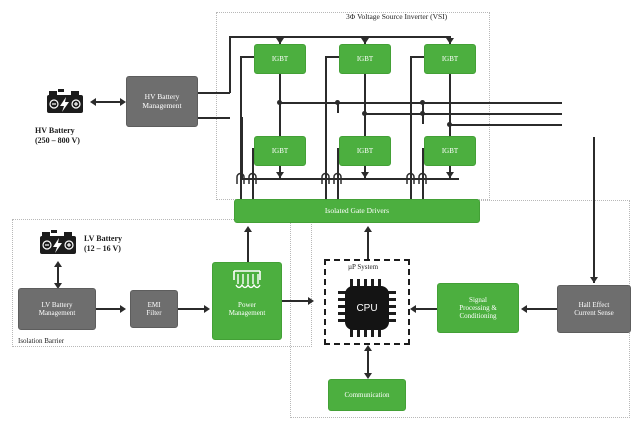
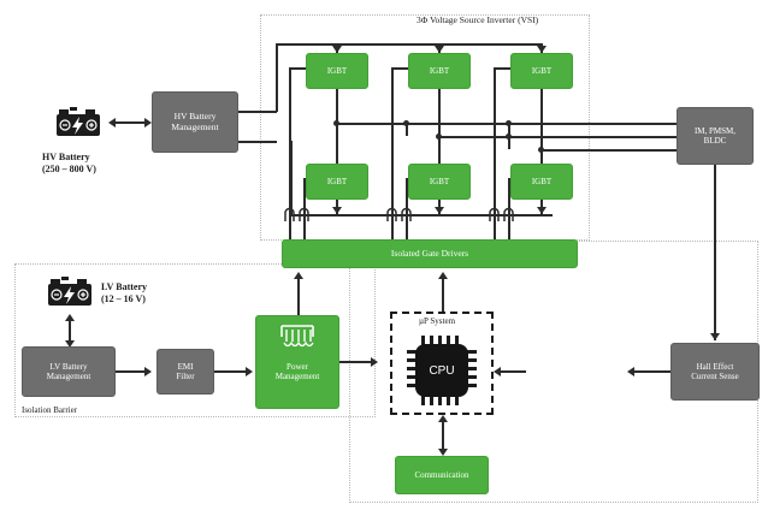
  3Φ Voltage Source Inverter (VSI)
  Isolation Barrier
  HV Battery
  (250 – 800 V)
  HV Battery
  Management
  IGBT
  IGBT
  IGBT
  IGBT
  IGBT
  IGBT
+ IM, PMSM,
+ BLDC
  Isolated Gate Drivers
  LV Battery
  (12 – 16 V)
  LV Battery
  Management
  EMI
  Filter
  Power
  Management
  µP System
  CPU
  Communication
  Hall Effect
  Current Sense
- Signal
- Processing &
- Conditioning
